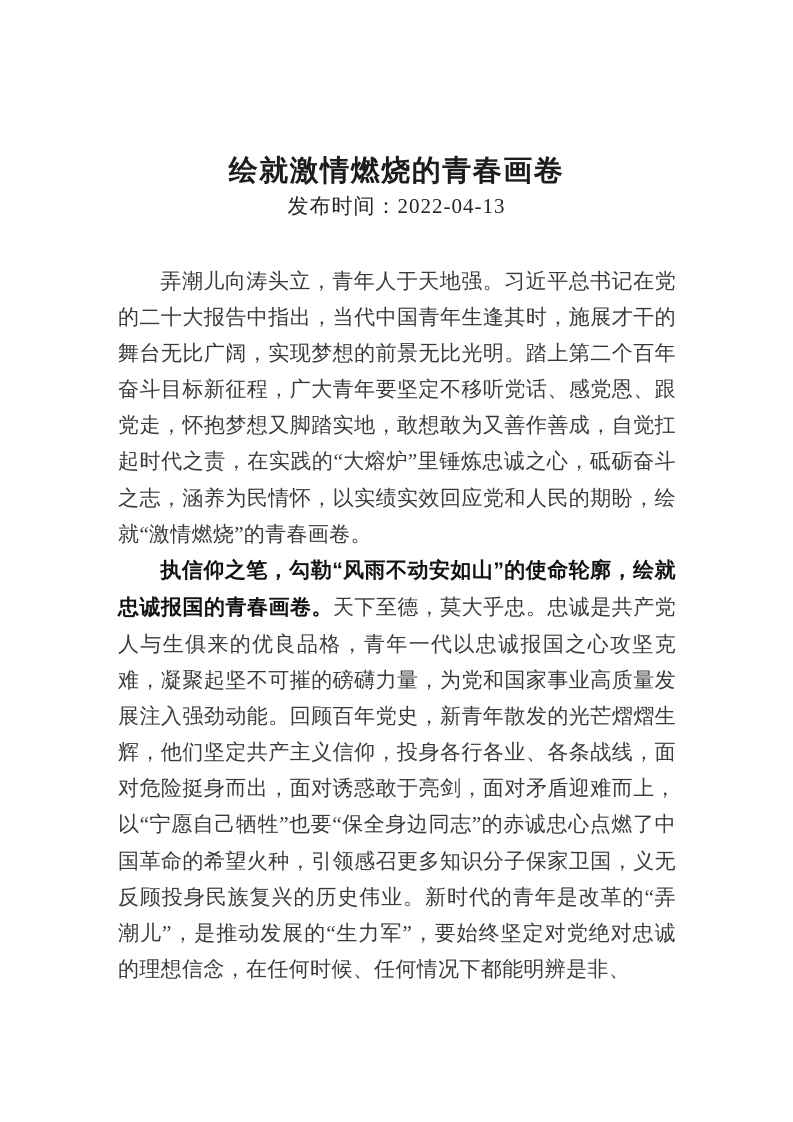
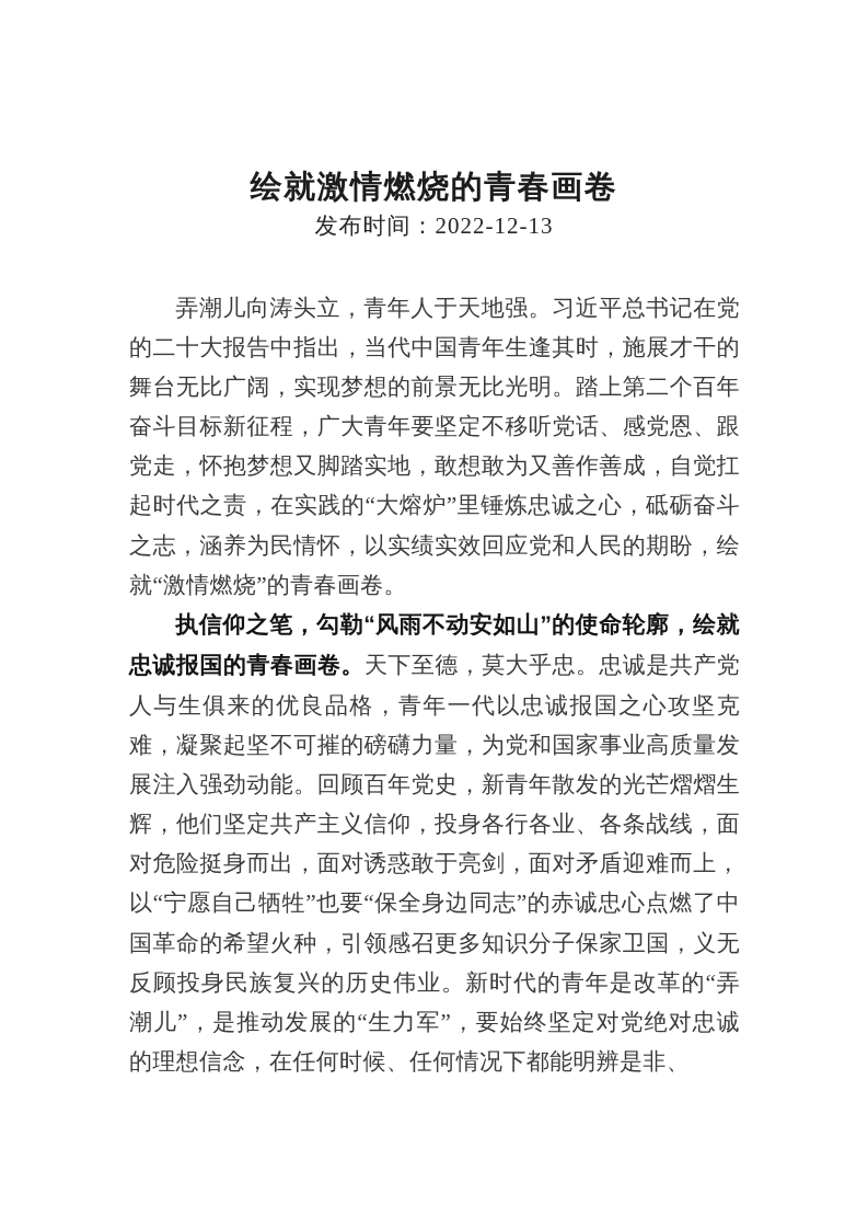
  绘就激情燃烧的青春画卷
- 发布时间：2022-04-13
+ 发布时间：2022-12-13
  弄潮儿向涛头立，青年人于天地强。习近平总书记在党的二十大报告中指出，当代中国青年生逢其时，施展才干的舞台无比广阔，实现梦想的前景无比光明。踏上第二个百年奋斗目标新征程，广大青年要坚定不移听党话、感党恩、跟党走，怀抱梦想又脚踏实地，敢想敢为又善作善成，自觉扛起时代之责，在实践的“大熔炉”里锤炼忠诚之心，砥砺奋斗之志，涵养为民情怀，以实绩实效回应党和人民的期盼，绘就“激情燃烧”的青春画卷。
  执信仰之笔，勾勒“风雨不动安如山”的使命轮廓，绘就忠诚报国的青春画卷。天下至德，莫大乎忠。忠诚是共产党人与生俱来的优良品格，青年一代以忠诚报国之心攻坚克难，凝聚起坚不可摧的磅礴力量，为党和国家事业高质量发展注入强劲动能。回顾百年党史，新青年散发的光芒熠熠生辉，他们坚定共产主义信仰，投身各行各业、各条战线，面对危险挺身而出，面对诱惑敢于亮剑，面对矛盾迎难而上，以“宁愿自己牺牲”也要“保全身边同志”的赤诚忠心点燃了中国革命的希望火种，引领感召更多知识分子保家卫国，义无反顾投身民族复兴的历史伟业。新时代的青年是改革的“弄潮儿”，是推动发展的“生力军”，要始终坚定对党绝对忠诚的理想信念，在任何时候、任何情况下都能明辨是非、
